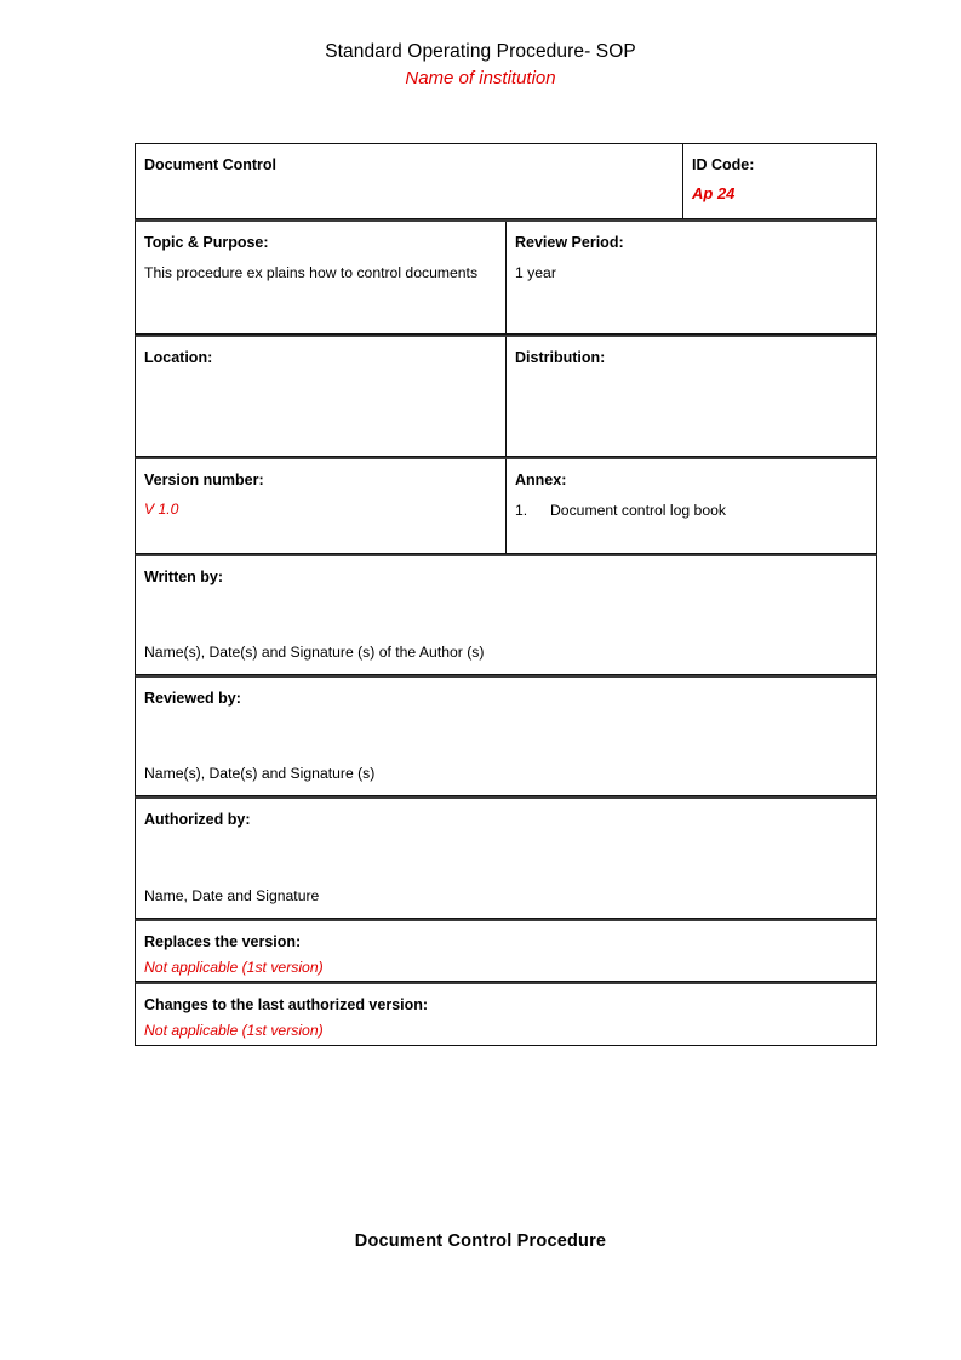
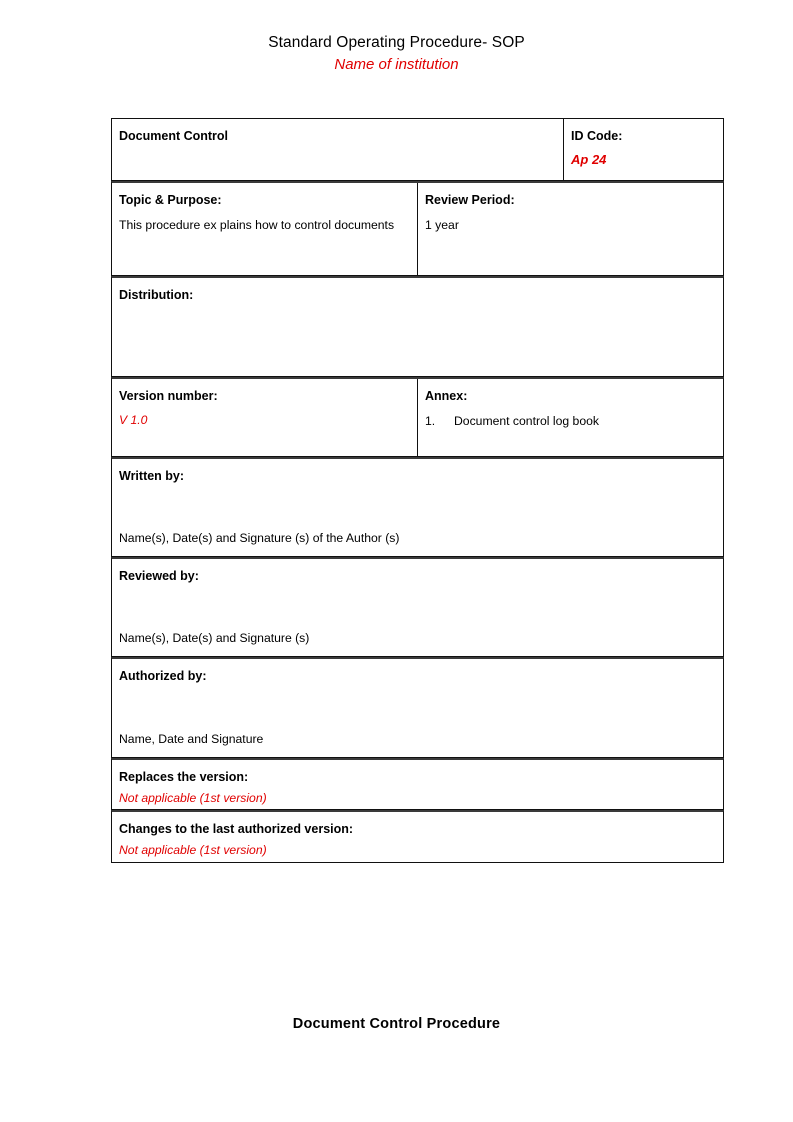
  Standard Operating Procedure- SOP
  Name of institution
  Document Control
  ID Code:
  Ap 24
  Topic & Purpose:
  This procedure ex plains how to control documents
  Review Period:
  1 year
- Location:
  Distribution:
  Version number:
  V 1.0
  Annex:
  1.
  Document control log book
  Written by:
  Name(s), Date(s) and Signature (s) of the Author (s)
  Reviewed by:
  Name(s), Date(s) and Signature (s)
  Authorized by:
  Name, Date and Signature
  Replaces the version:
  Not applicable (1st version)
  Changes to the last authorized version:
  Not applicable (1st version)
  Document Control Procedure
